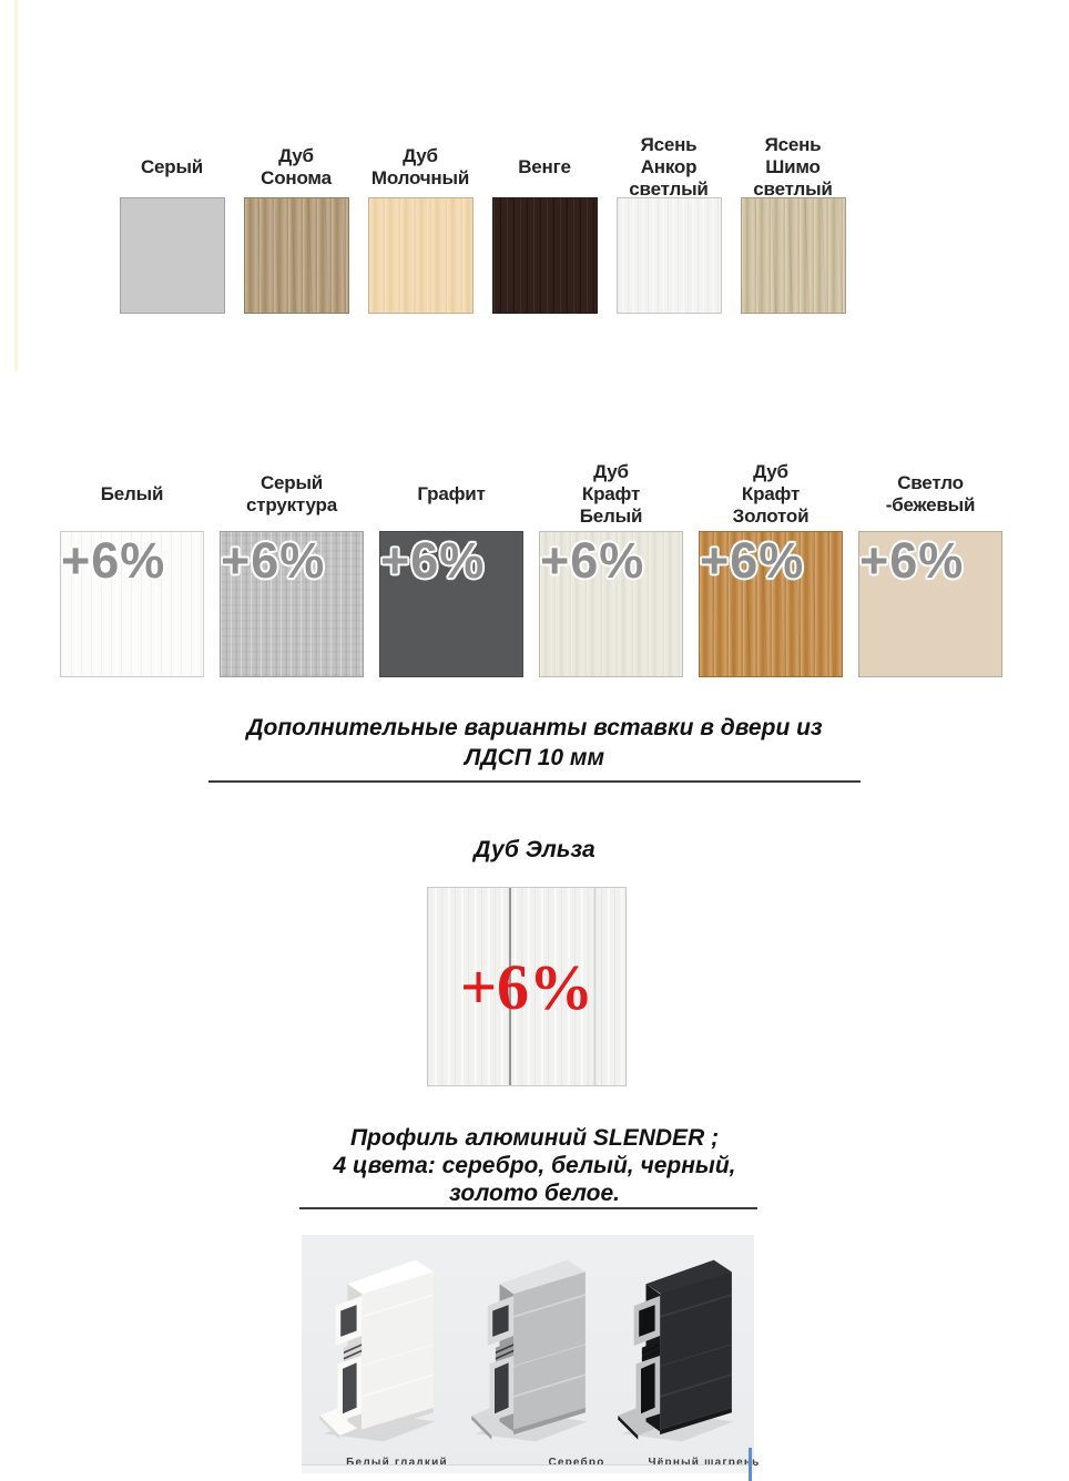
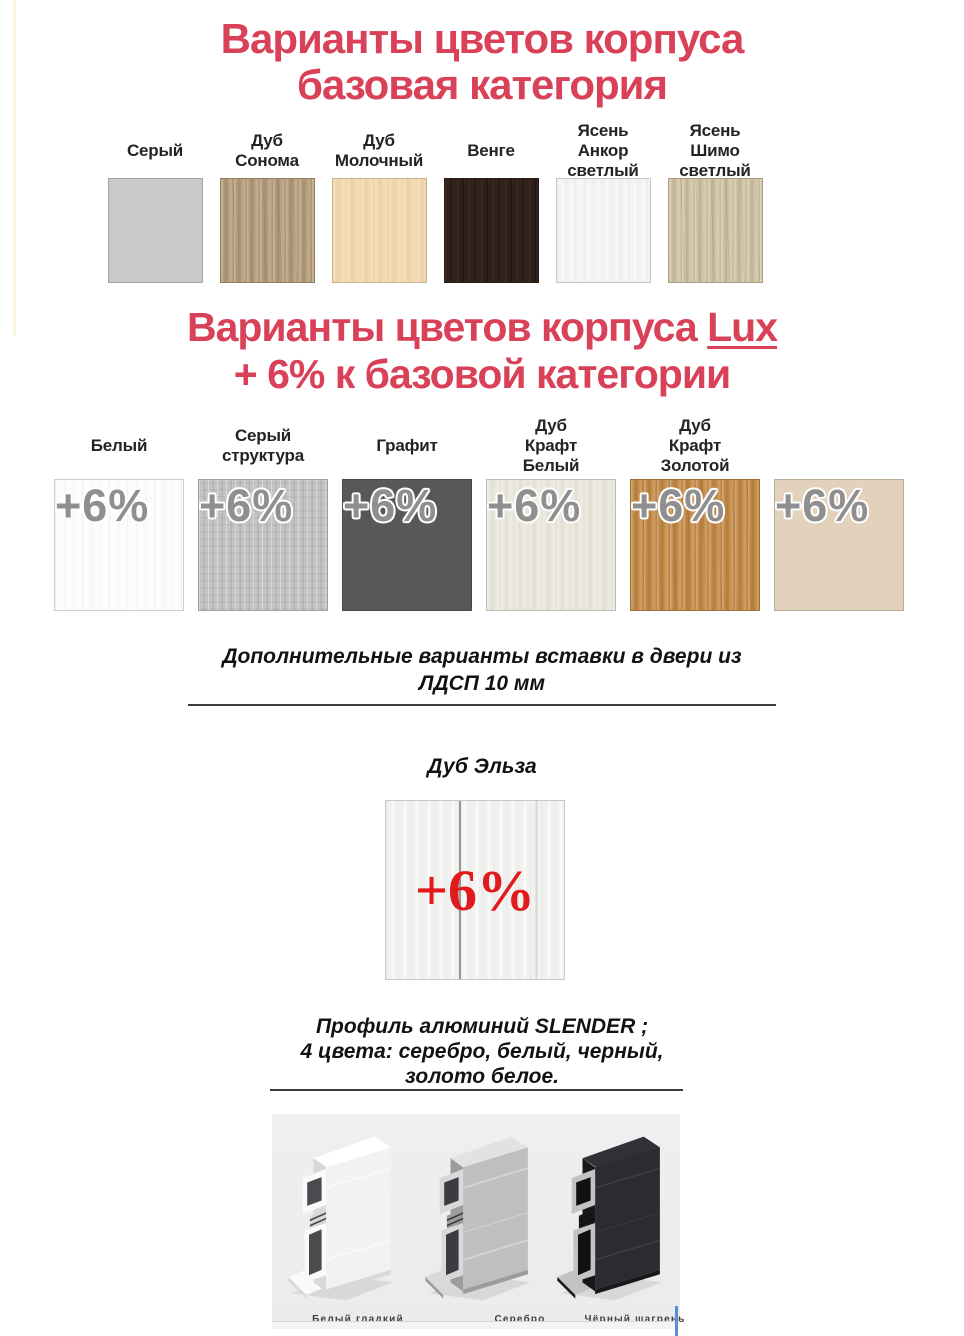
+ Варианты цветов корпуса
+ базовая категория
  Серый
  Дуб
  Сонома
  Дуб
  Молочный
  Венге
  Ясень
  Анкор
  светлый
  Ясень
  Шимо
  светлый
+ Варианты цветов корпуса Lux
+ + 6% к базовой категории
  Белый
  Серый
  структура
  Графит
  Дуб
  Крафт
  Белый
  Дуб
  Крафт
  Золотой
- Светло
- -бежевый
  +6%
  +6%
  +6%
  +6%
  +6%
  +6%
  Дополнительные варианты вставки в двери из
  ЛДСП 10 мм
  Дуб Эльза
  +6%
  Профиль алюминий SLENDER ;
  4 цвета: серебро, белый, черный,
  золото белое.
  Белый гладкий
  Серебро
  Чёрный шагреь
